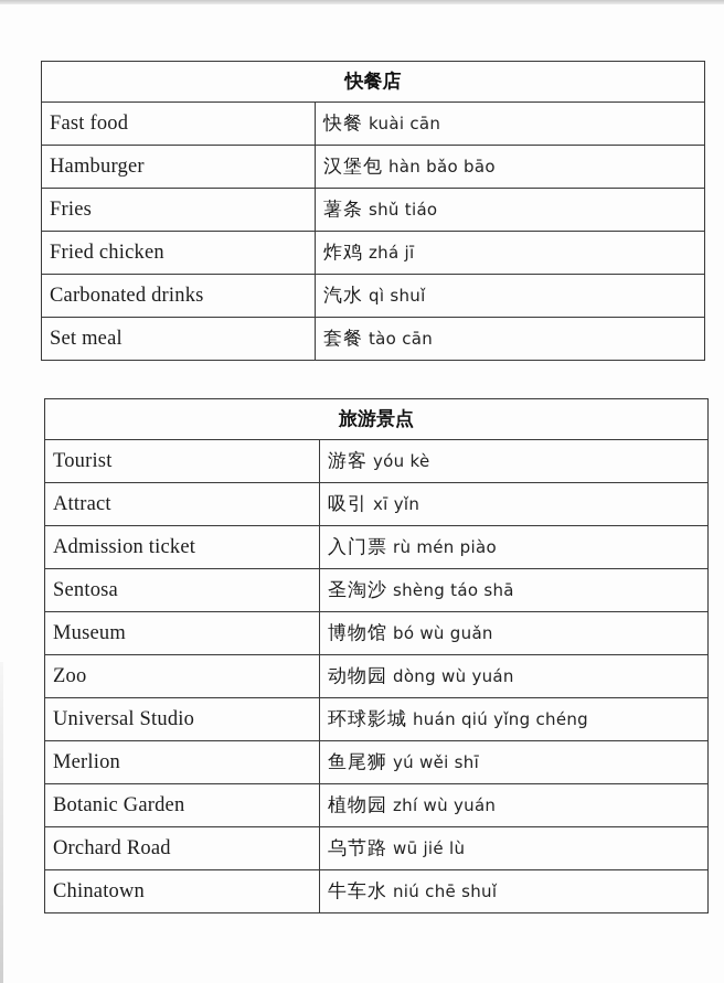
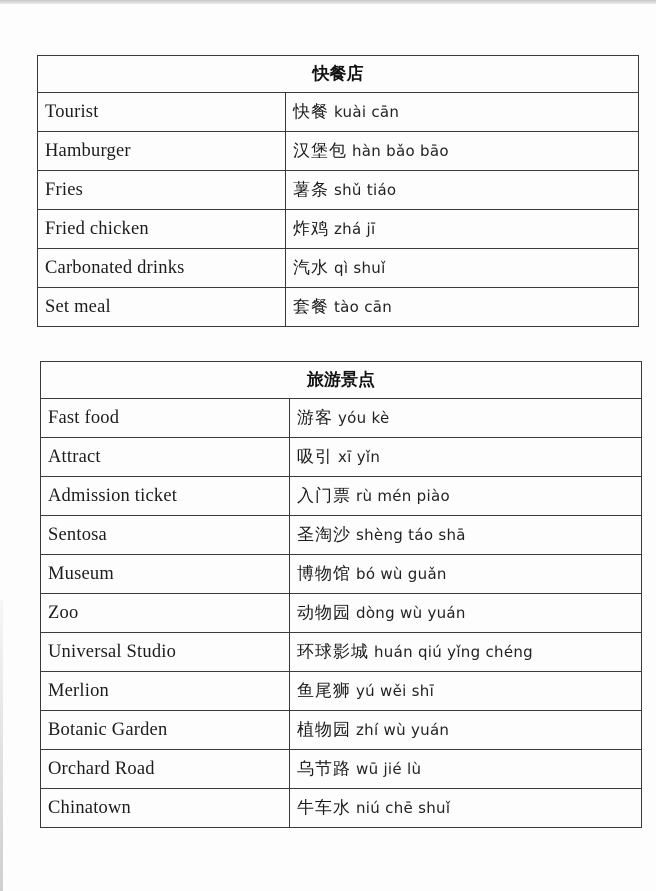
  快餐店
- Fast food	快餐 kuài cān
+ Tourist	快餐 kuài cān
  Hamburger	汉堡包 hàn bǎo bāo
  Fries	薯条 shǔ tiáo
  Fried chicken	炸鸡 zhá jī
  Carbonated drinks	汽水 qì shuǐ
  Set meal	套餐 tào cān
  旅游景点
- Tourist	游客 yóu kè
+ Fast food	游客 yóu kè
  Attract	吸引 xī yǐn
  Admission ticket	入门票 rù mén piào
  Sentosa	圣淘沙 shèng táo shā
  Museum	博物馆 bó wù guǎn
  Zoo	动物园 dòng wù yuán
  Universal Studio	环球影城 huán qiú yǐng chéng
  Merlion	鱼尾狮 yú wěi shī
  Botanic Garden	植物园 zhí wù yuán
  Orchard Road	乌节路 wū jié lù
  Chinatown	牛车水 niú chē shuǐ
